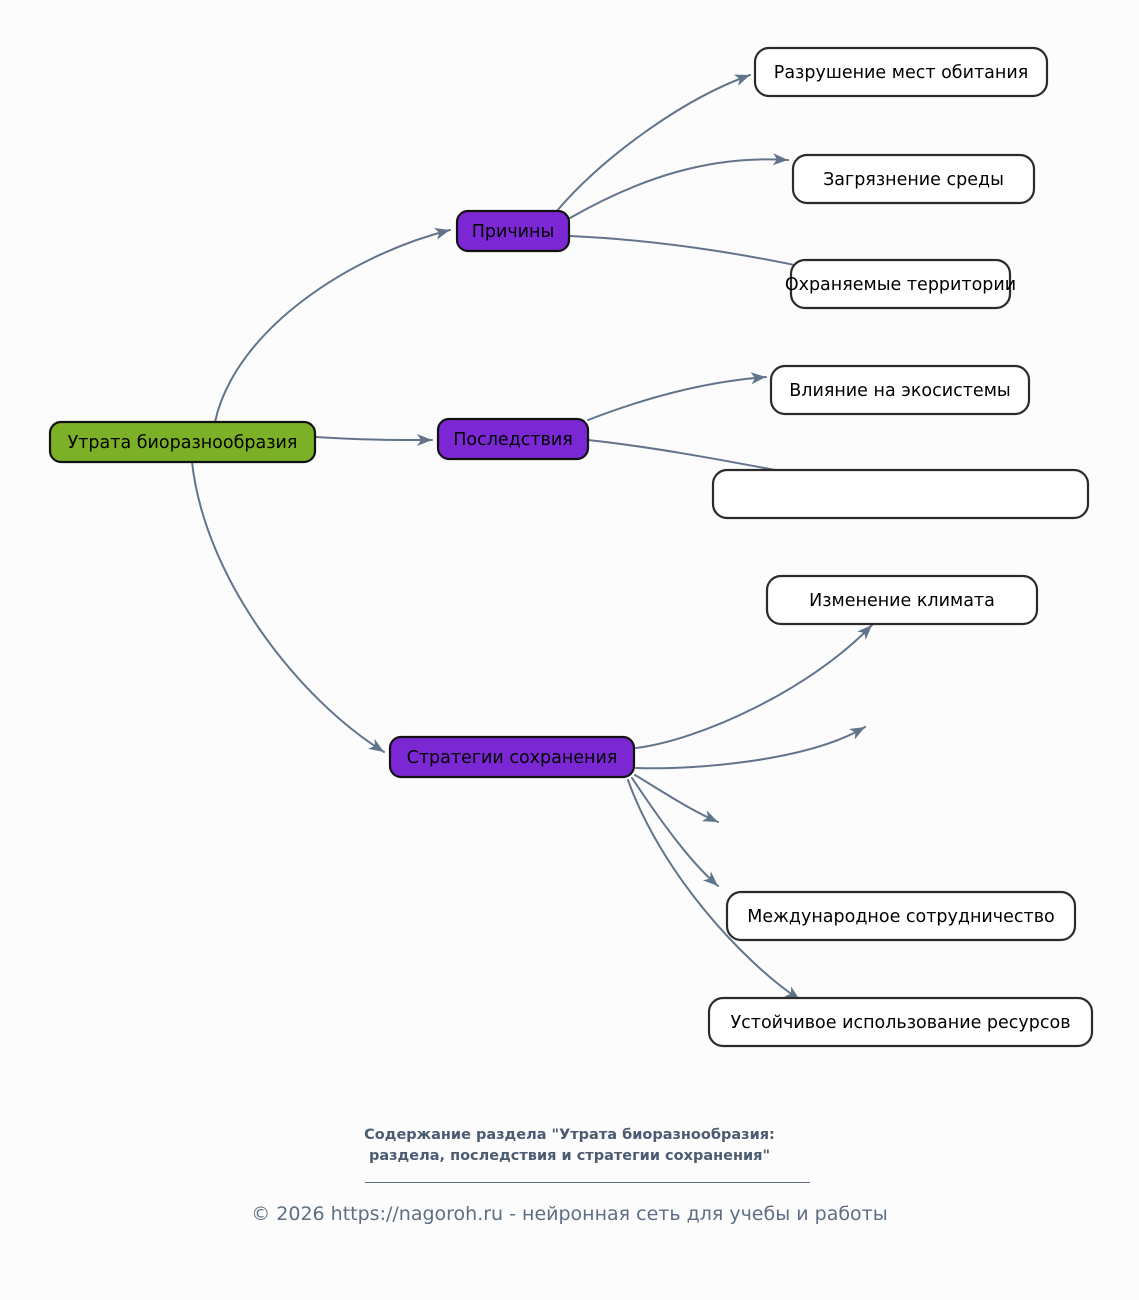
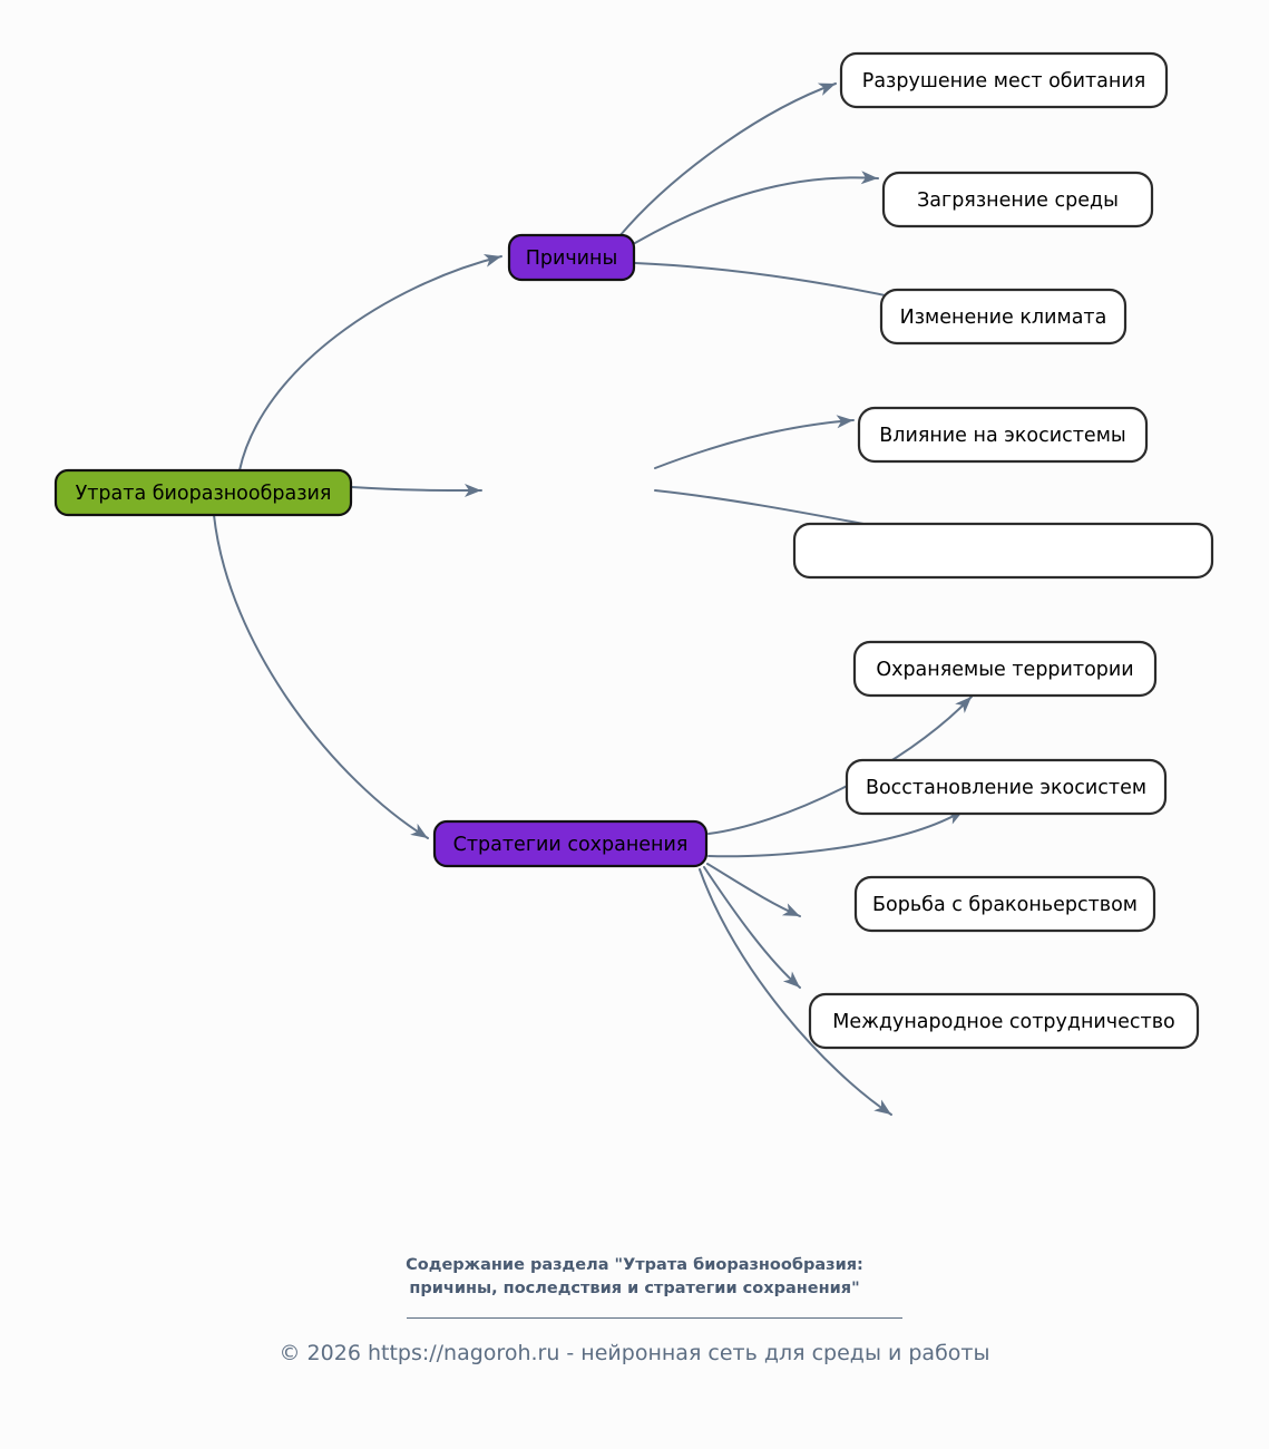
  Утрата биоразнообразия
  Причины
  Разрушение мест обитания
  Загрязнение среды
- Охраняемые территории
+ Изменение климата
- Последствия
  Влияние на экосистемы
  Стратегии сохранения
- Изменение климата
+ Охраняемые территории
+ Восстановление экосистем
+ Борьба с браконьерством
  Международное сотрудничество
- Устойчивое использование ресурсов
  Содержание раздела "Утрата биоразнообразия:
- раздела, последствия и стратегии сохранения"
+ причины, последствия и стратегии сохранения"
- © 2026 https://nagoroh.ru - нейронная сеть для учебы и работы
+ © 2026 https://nagoroh.ru - нейронная сеть для среды и работы
